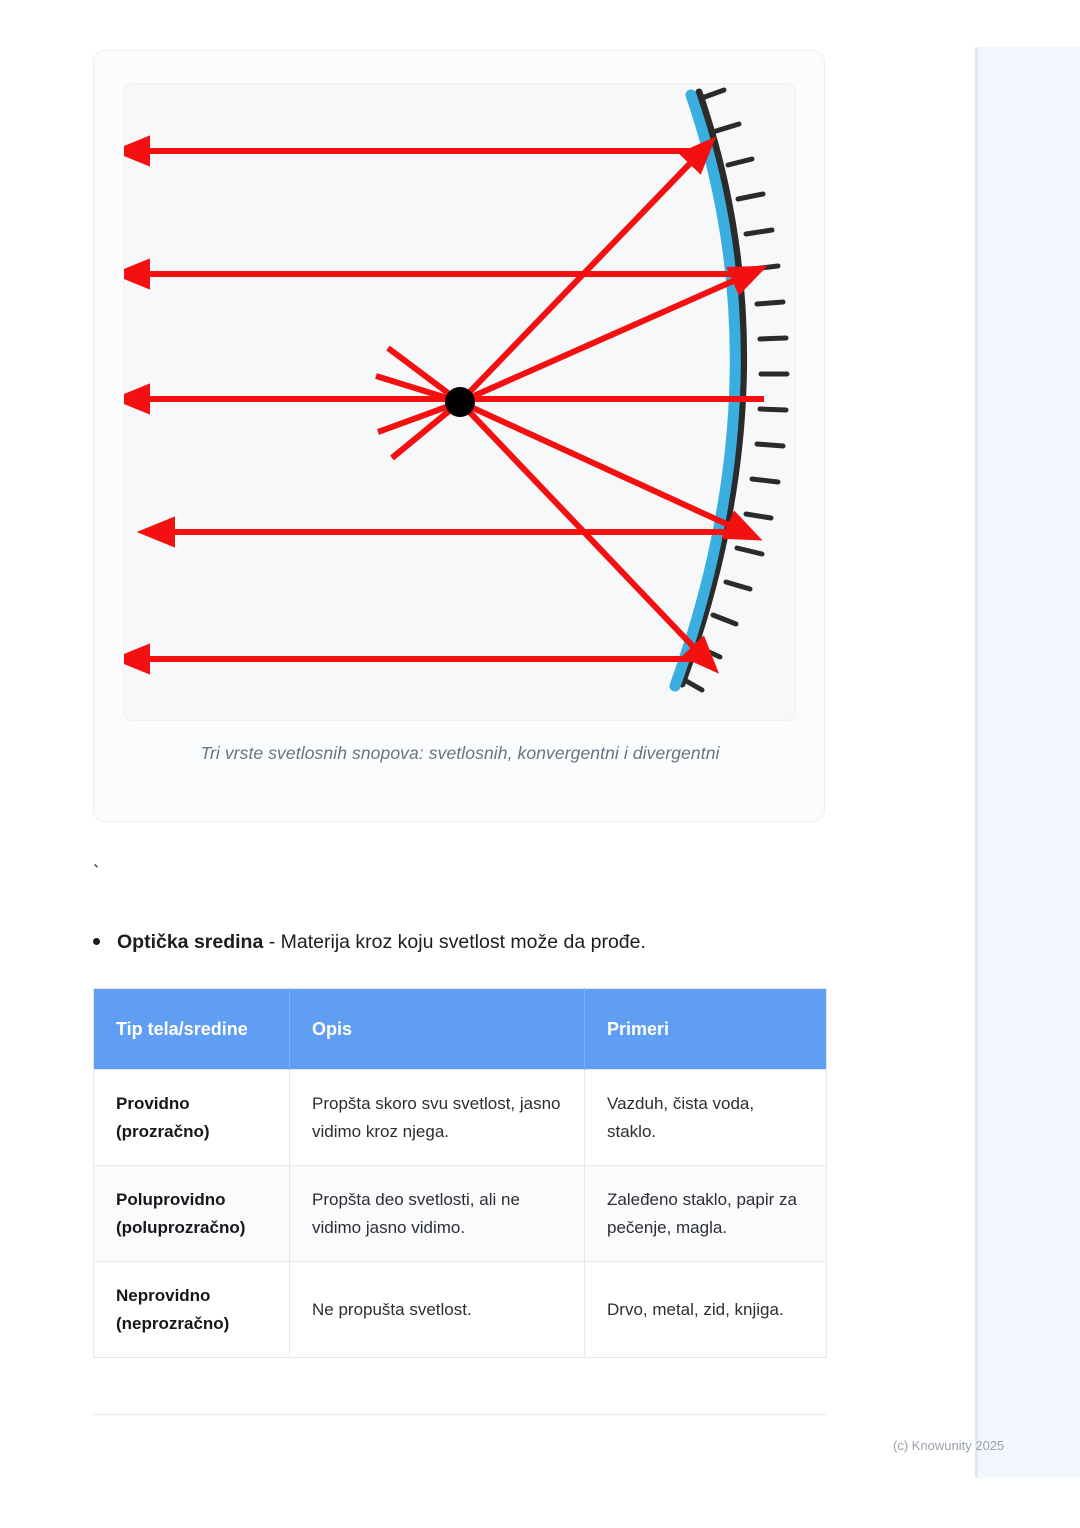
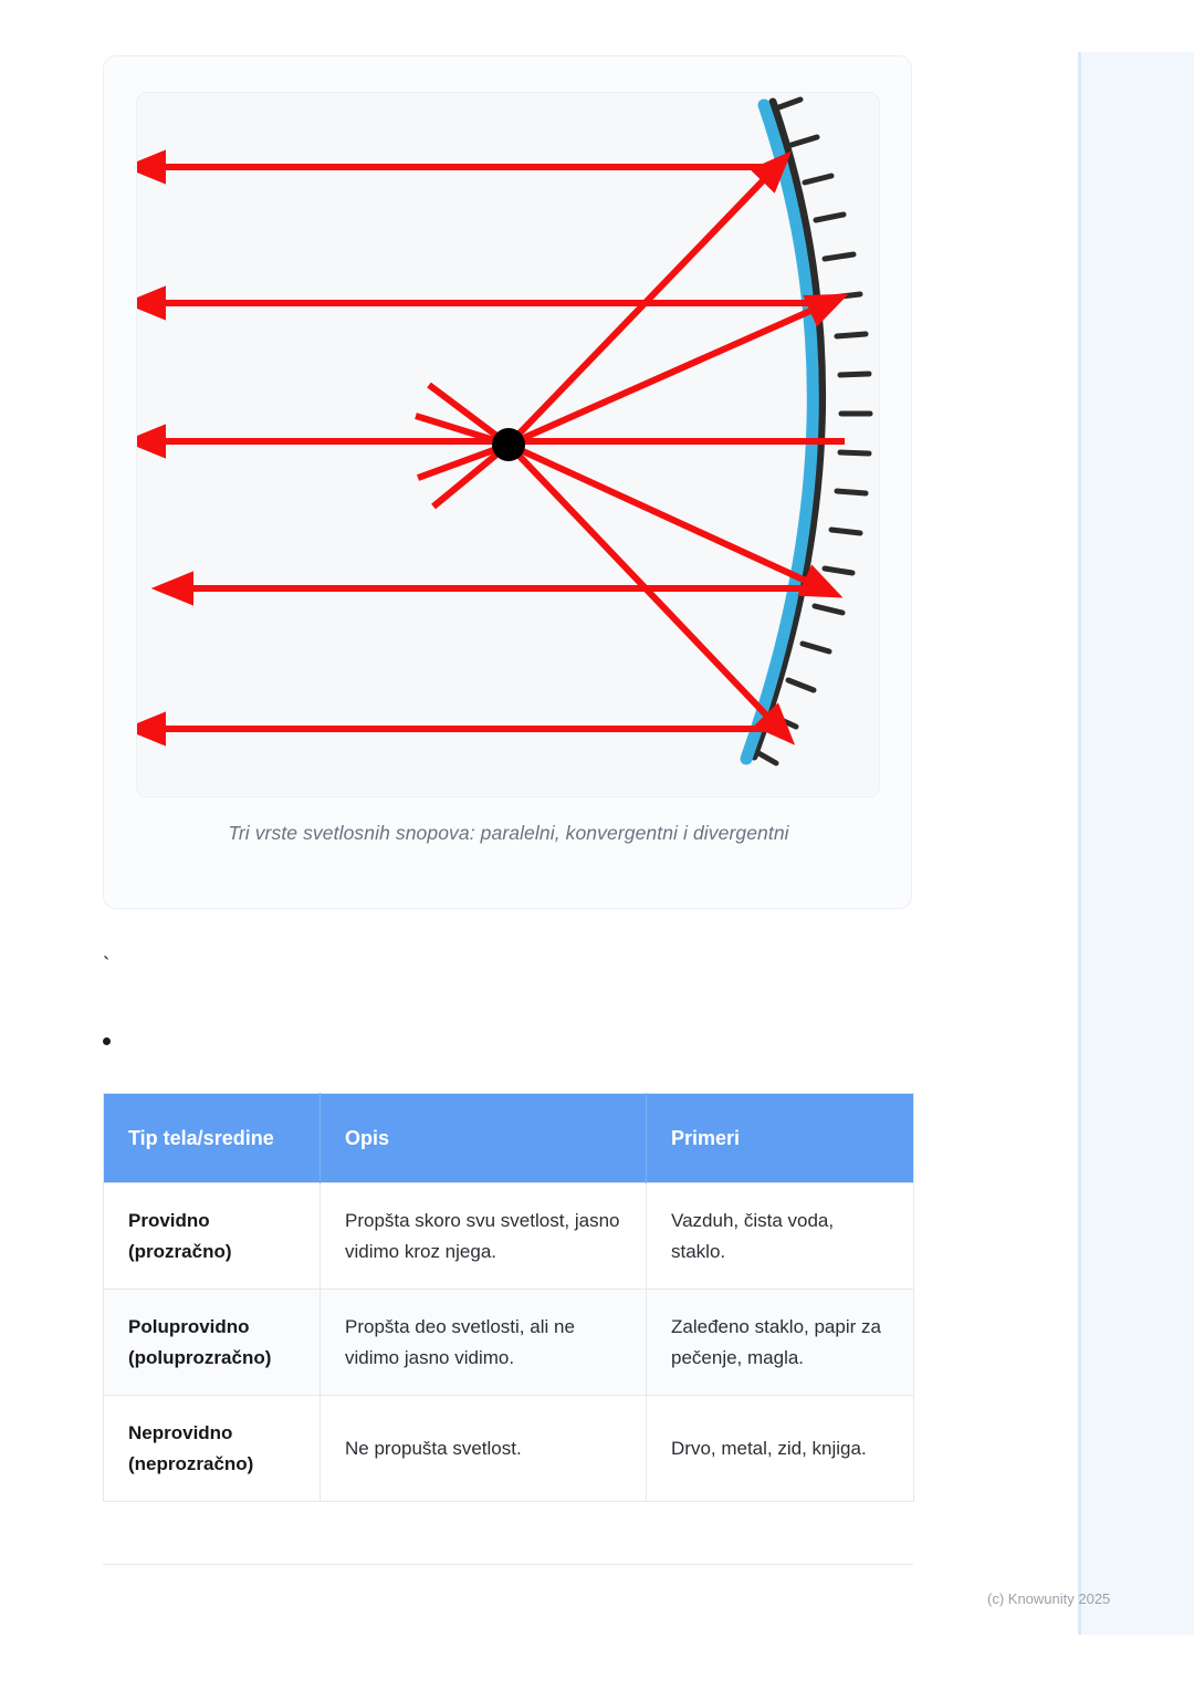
- Tri vrste svetlosnih snopova: svetlosnih, konvergentni i divergentni
+ Tri vrste svetlosnih snopova: paralelni, konvergentni i divergentni
  `
- Optička sredina - Materija kroz koju svetlost može da prođe.
  Tip tela/sredine	Opis	Primeri
  Providno (prozračno)	Propšta skoro svu svetlost, jasno vidimo kroz njega.	Vazduh, čista voda, staklo.
  Poluprovidno (poluprozračno)	Propšta deo svetlosti, ali ne vidimo jasno vidimo.	Zaleđeno staklo, papir za pečenje, magla.
  Neprovidno (neprozračno)	Ne propušta svetlost.	Drvo, metal, zid, knjiga.
  (c) Knowunity 2025
